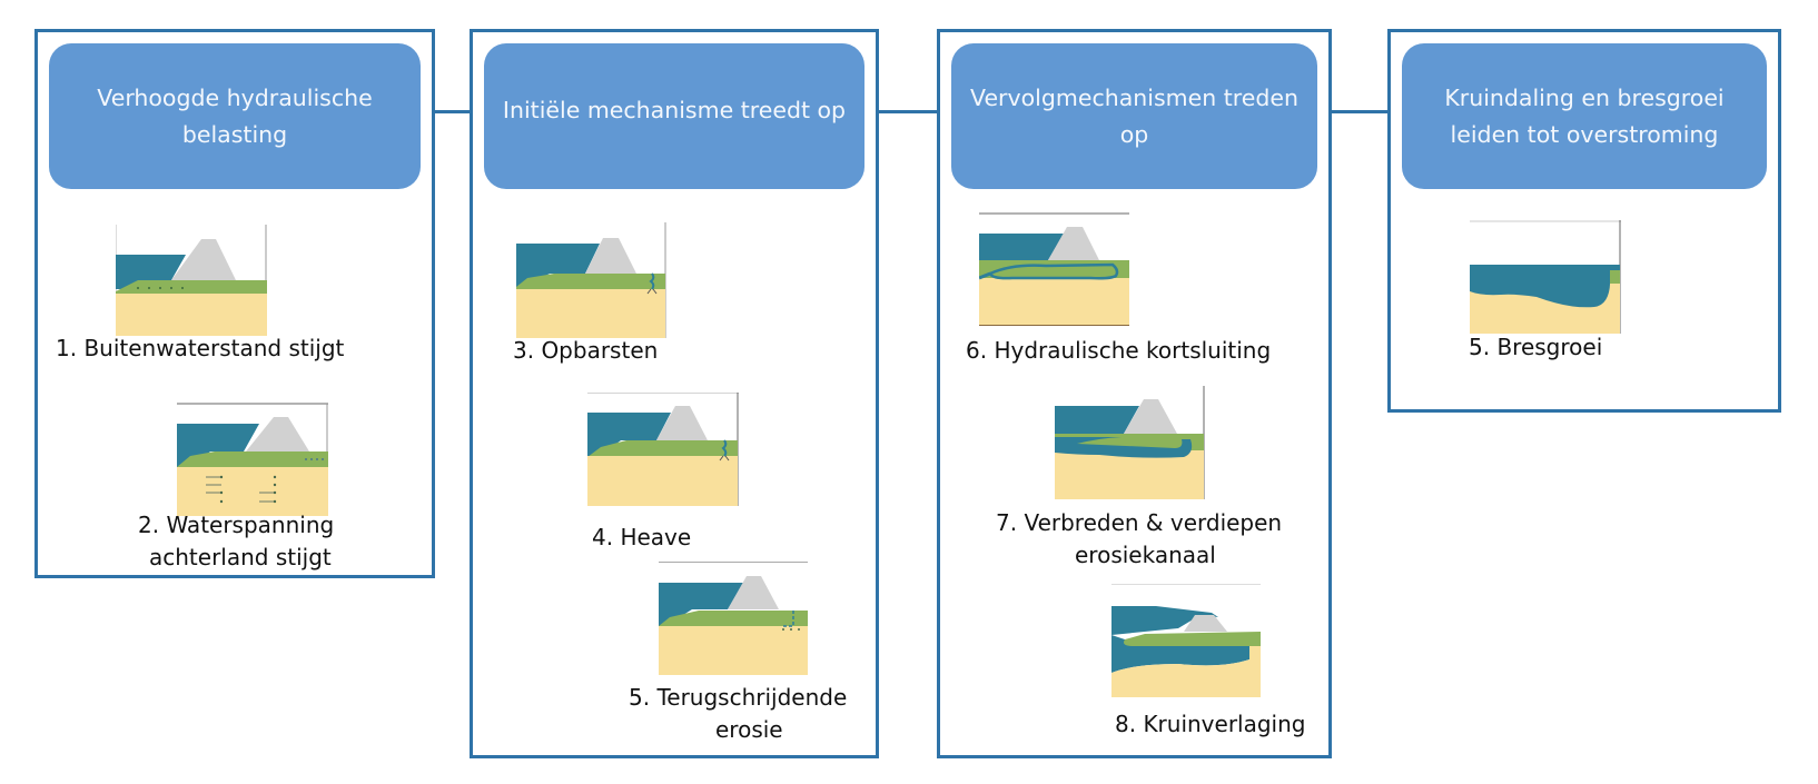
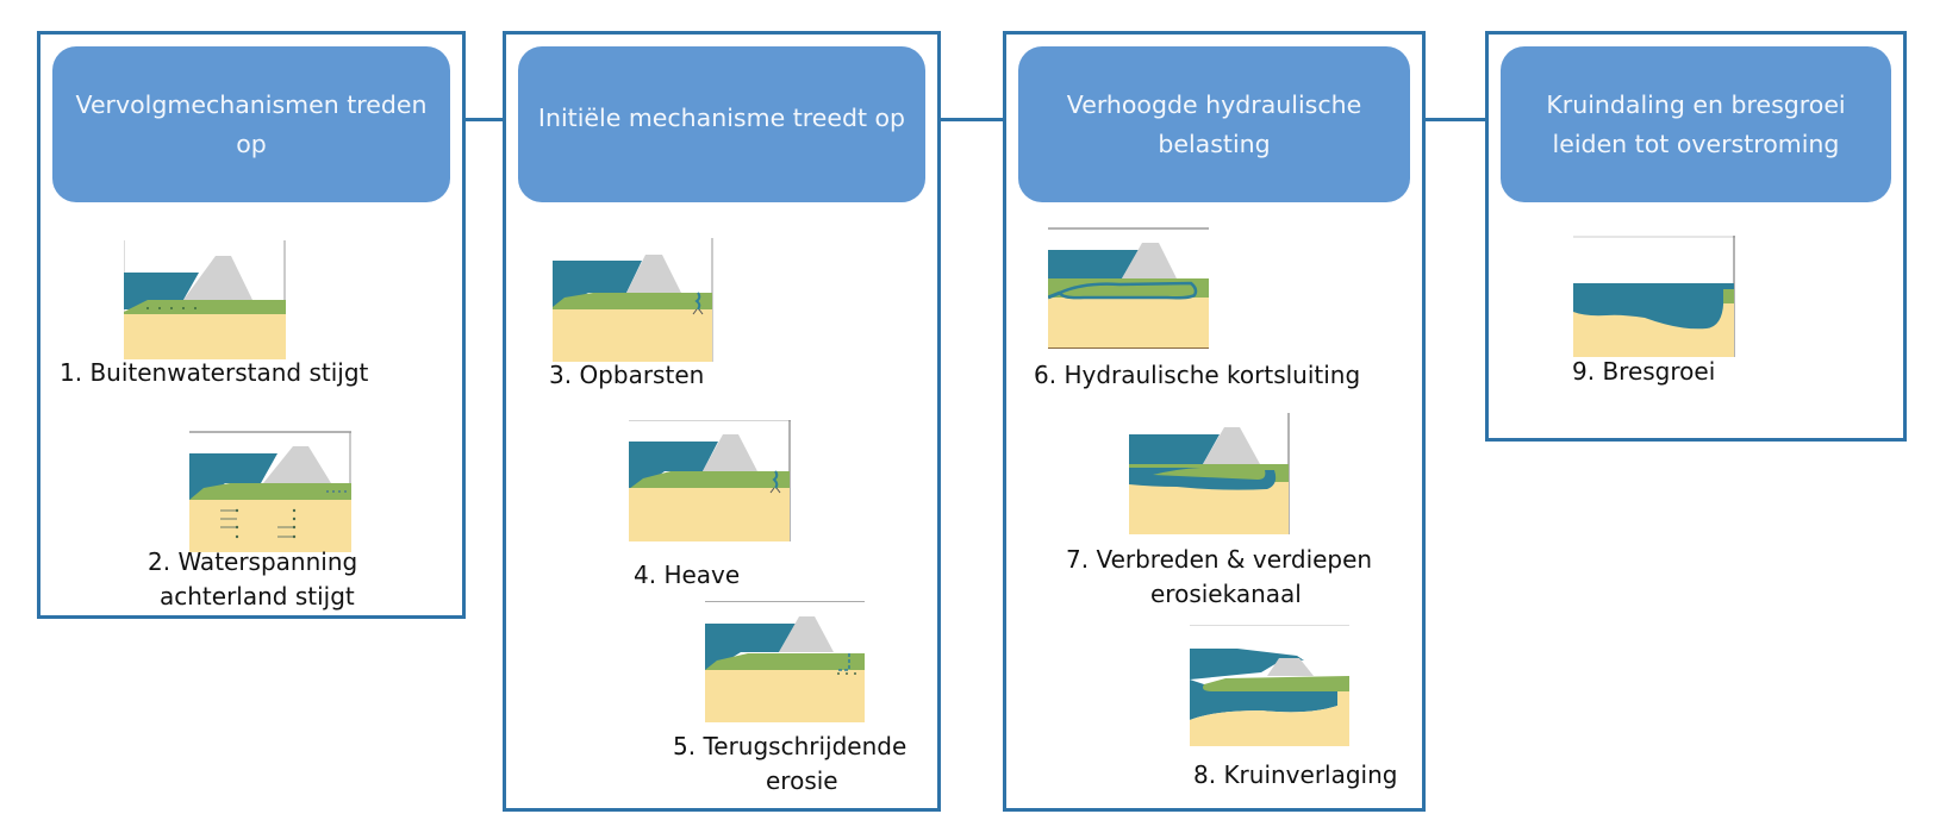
- Verhoogde hydraulische belasting
+ Vervolgmechanismen treden op
  Initiële mechanisme treedt op
- Vervolgmechanismen treden op
+ Verhoogde hydraulische belasting
  Kruindaling en bresgroei leiden tot overstroming
  1. Buitenwaterstand stijgt
  2. Waterspanning
  achterland stijgt
  3. Opbarsten
  4. Heave
  5. Terugschrijdende
  erosie
  6. Hydraulische kortsluiting
  7. Verbreden & verdiepen
  erosiekanaal
  8. Kruinverlaging
- 5. Bresgroei
+ 9. Bresgroei
